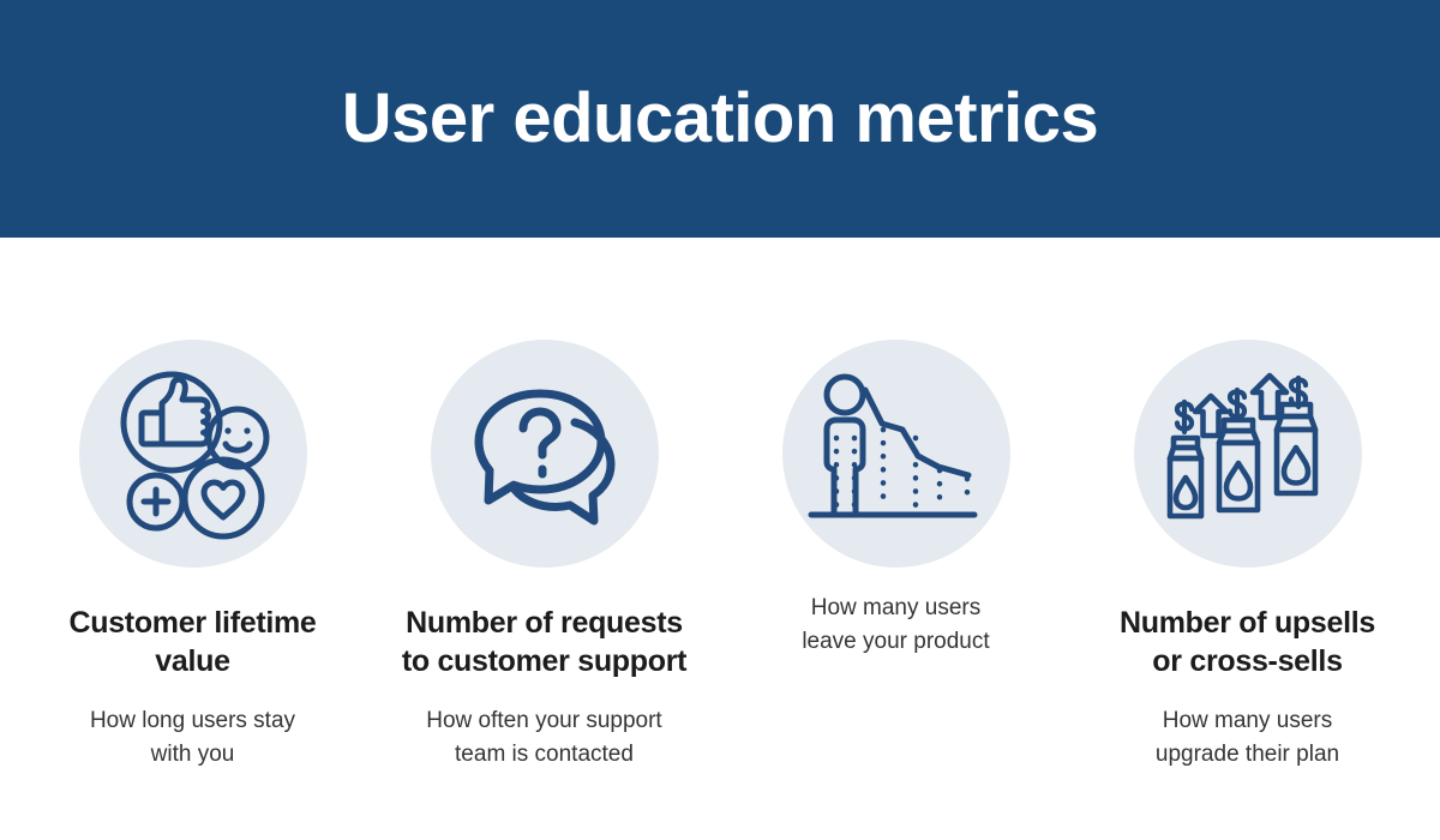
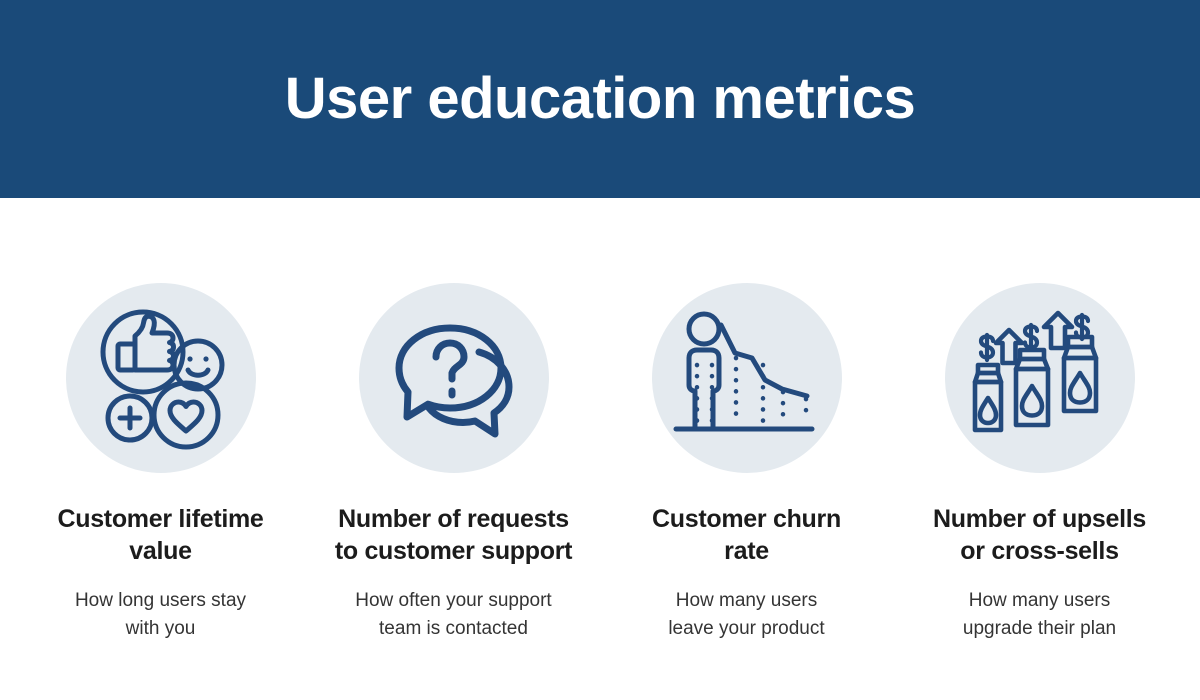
  User education metrics
  Customer lifetime
  value
  How long users stay
  with you
  Number of requests
  to customer support
  How often your support
  team is contacted
+ Customer churn
+ rate
  How many users
  leave your product
  Number of upsells
  or cross-sells
  How many users
  upgrade their plan
